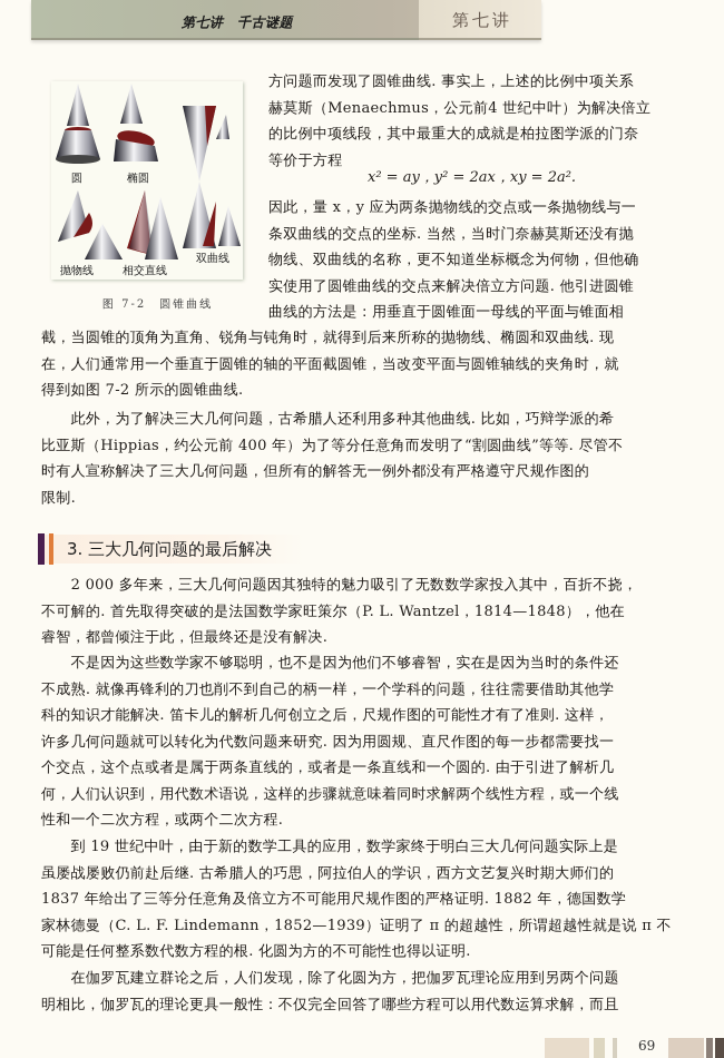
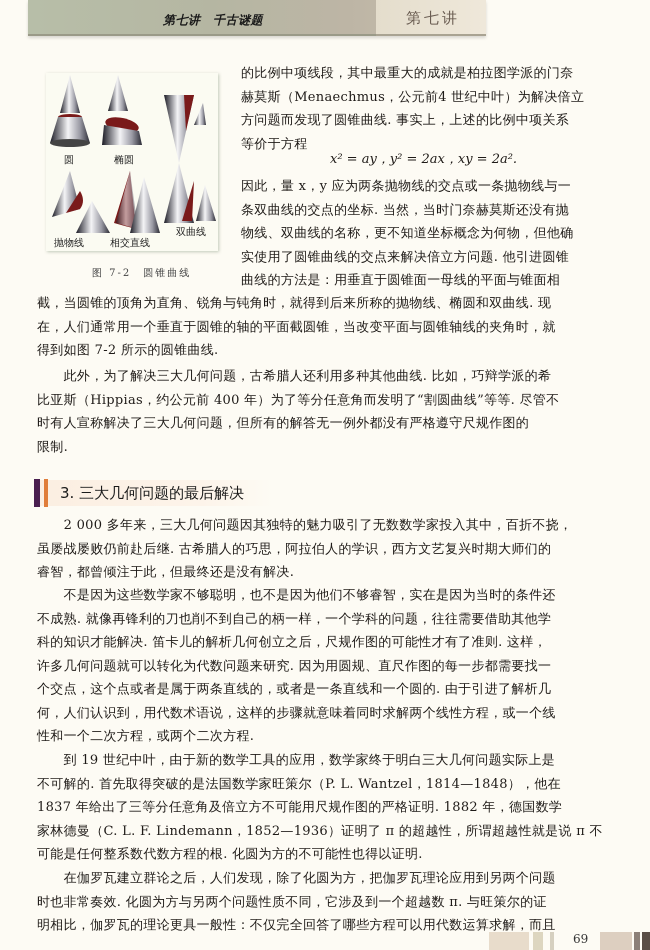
  第七讲 千古谜题
  第七讲
  圆
  椭圆
  双曲线
  抛物线
  相交直线
  图 7-2 圆锥曲线
- 方问题而发现了圆锥曲线. 事实上，上述的比例中项关系
+ 的比例中项线段，其中最重大的成就是柏拉图学派的门奈
  赫莫斯（Menaechmus，公元前4 世纪中叶）为解决倍立
- 的比例中项线段，其中最重大的成就是柏拉图学派的门奈
+ 方问题而发现了圆锥曲线. 事实上，上述的比例中项关系
  等价于方程
  x² = ay，y² = 2ax，xy = 2a².
  因此，量 x，y 应为两条抛物线的交点或一条抛物线与一
  条双曲线的交点的坐标. 当然，当时门奈赫莫斯还没有抛
  物线、双曲线的名称，更不知道坐标概念为何物，但他确
  实使用了圆锥曲线的交点来解决倍立方问题. 他引进圆锥
  曲线的方法是：用垂直于圆锥面一母线的平面与锥面相
  截，当圆锥的顶角为直角、锐角与钝角时，就得到后来所称的抛物线、椭圆和双曲线. 现
  在，人们通常用一个垂直于圆锥的轴的平面截圆锥，当改变平面与圆锥轴线的夹角时，就
  得到如图 7-2 所示的圆锥曲线.
  此外，为了解决三大几何问题，古希腊人还利用多种其他曲线. 比如，巧辩学派的希
  比亚斯（Hippias，约公元前 400 年）为了等分任意角而发明了“割圆曲线”等等. 尽管不
  时有人宣称解决了三大几何问题，但所有的解答无一例外都没有严格遵守尺规作图的
  限制.
  3. 三大几何问题的最后解决
  2 000 多年来，三大几何问题因其独特的魅力吸引了无数数学家投入其中，百折不挠，
- 不可解的. 首先取得突破的是法国数学家旺策尔（P. L. Wantzel，1814—1848），他在
+ 虽屡战屡败仍前赴后继. 古希腊人的巧思，阿拉伯人的学识，西方文艺复兴时期大师们的
  睿智，都曾倾注于此，但最终还是没有解决.
  不是因为这些数学家不够聪明，也不是因为他们不够睿智，实在是因为当时的条件还
  不成熟. 就像再锋利的刀也削不到自己的柄一样，一个学科的问题，往往需要借助其他学
  科的知识才能解决. 笛卡儿的解析几何创立之后，尺规作图的可能性才有了准则. 这样，
  许多几何问题就可以转化为代数问题来研究. 因为用圆规、直尺作图的每一步都需要找一
  个交点，这个点或者是属于两条直线的，或者是一条直线和一个圆的. 由于引进了解析几
  何，人们认识到，用代数术语说，这样的步骤就意味着同时求解两个线性方程，或一个线
  性和一个二次方程，或两个二次方程.
  到 19 世纪中叶，由于新的数学工具的应用，数学家终于明白三大几何问题实际上是
- 虽屡战屡败仍前赴后继. 古希腊人的巧思，阿拉伯人的学识，西方文艺复兴时期大师们的
+ 不可解的. 首先取得突破的是法国数学家旺策尔（P. L. Wantzel，1814—1848），他在
  1837 年给出了三等分任意角及倍立方不可能用尺规作图的严格证明. 1882 年，德国数学
- 家林德曼（C. L. F. Lindemann，1852—1939）证明了 π 的超越性，所谓超越性就是说 π 不
+ 家林德曼（C. L. F. Lindemann，1852—1936）证明了 π 的超越性，所谓超越性就是说 π 不
  可能是任何整系数代数方程的根. 化圆为方的不可能性也得以证明.
  在伽罗瓦建立群论之后，人们发现，除了化圆为方，把伽罗瓦理论应用到另两个问题
+ 时也非常奏效. 化圆为方与另两个问题性质不同，它涉及到一个超越数 π. 与旺策尔的证
  明相比，伽罗瓦的理论更具一般性：不仅完全回答了哪些方程可以用代数运算求解，而且
  69
